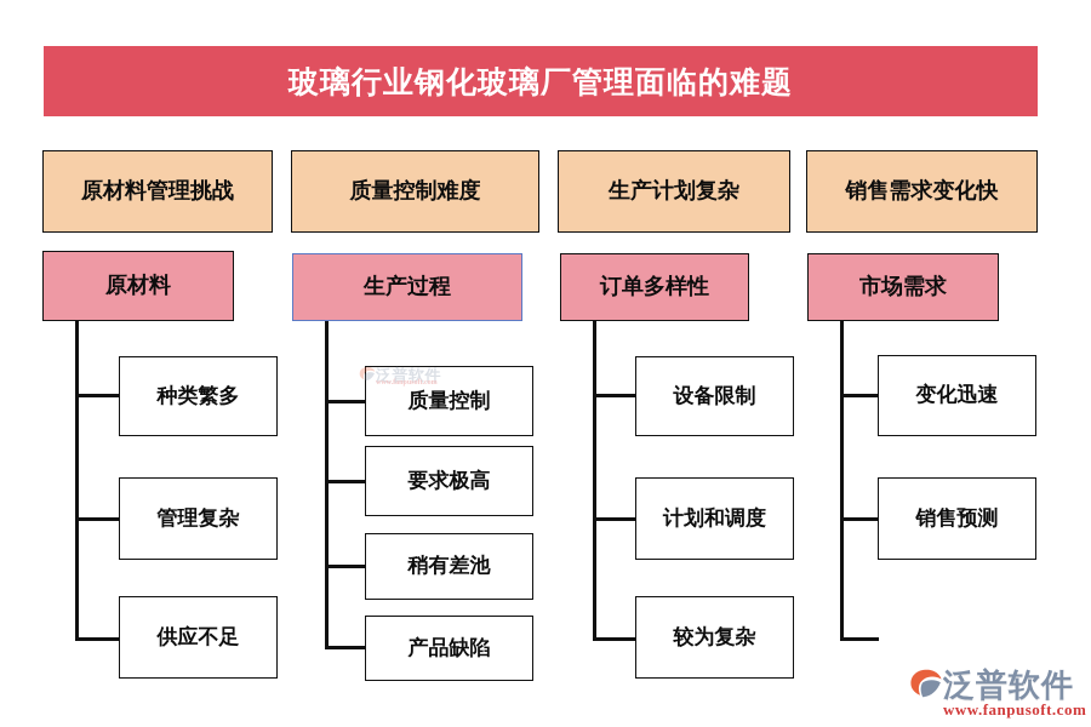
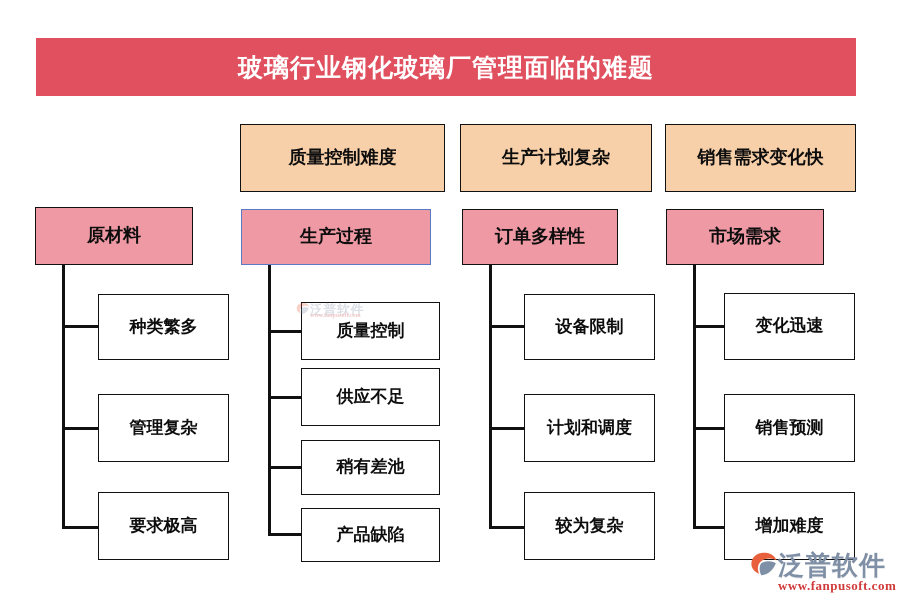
  玻璃行业钢化玻璃厂管理面临的难题
- 原材料管理挑战
  原材料
  种类繁多
  管理复杂
- 供应不足
+ 要求极高
  质量控制难度
  生产过程
  质量控制
- 要求极高
+ 供应不足
  稍有差池
  产品缺陷
  生产计划复杂
  订单多样性
  设备限制
  计划和调度
  较为复杂
  销售需求变化快
  市场需求
  变化迅速
  销售预测
+ 增加难度
  泛普软件
  泛普软件
  www.fanpusoft.com
